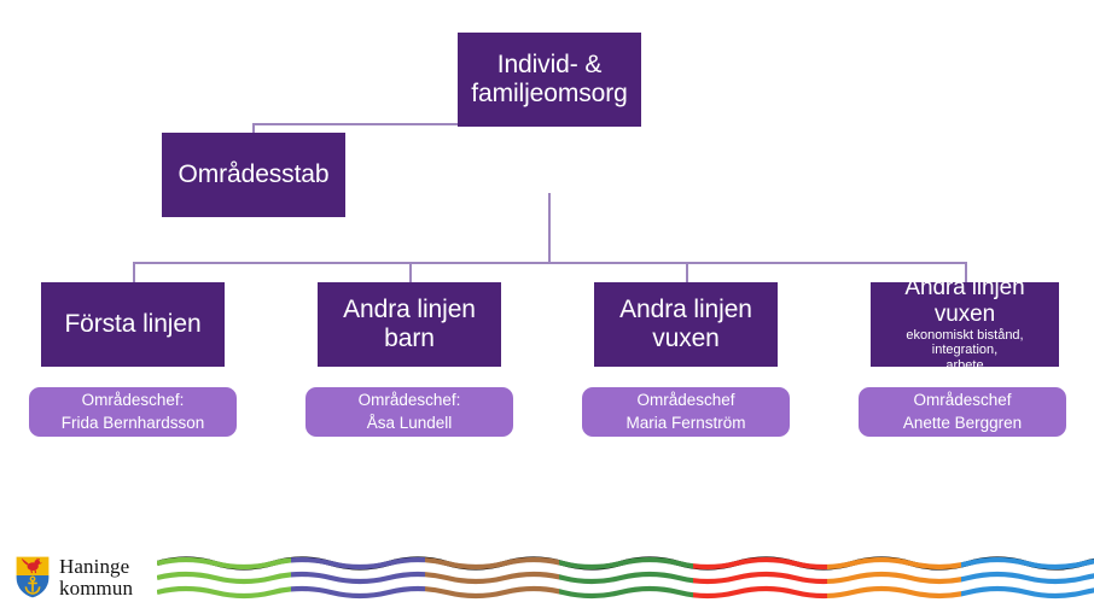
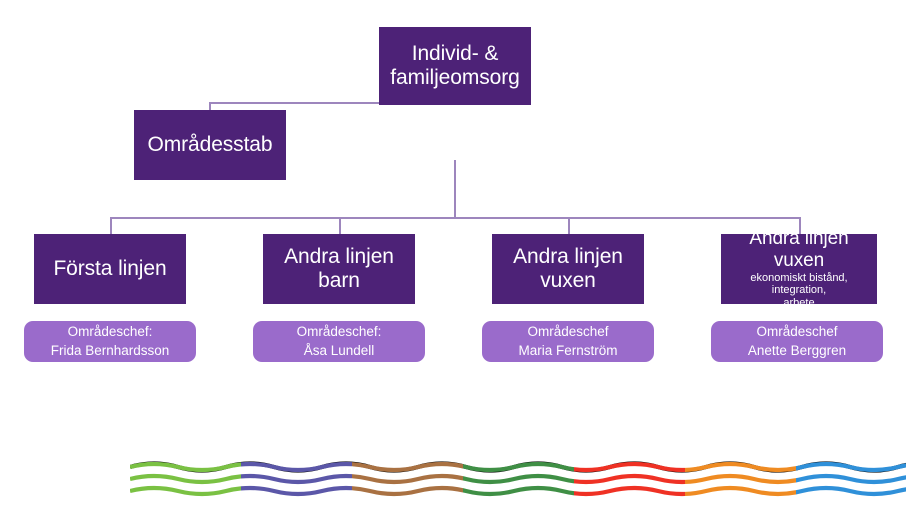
  Individ- &
  familjeomsorg
  Områdesstab
  Första linjen
  Områdeschef:
  Frida Bernhardsson
  Andra linjen
  barn
  Områdeschef:
  Åsa Lundell
  Andra linjen
  vuxen
  Områdeschef
  Maria Fernström
  Andra linjen vuxen
  ekonomiskt bistånd, integration,
  arbete
  Områdeschef
  Anette Berggren
- Haninge
- kommun
